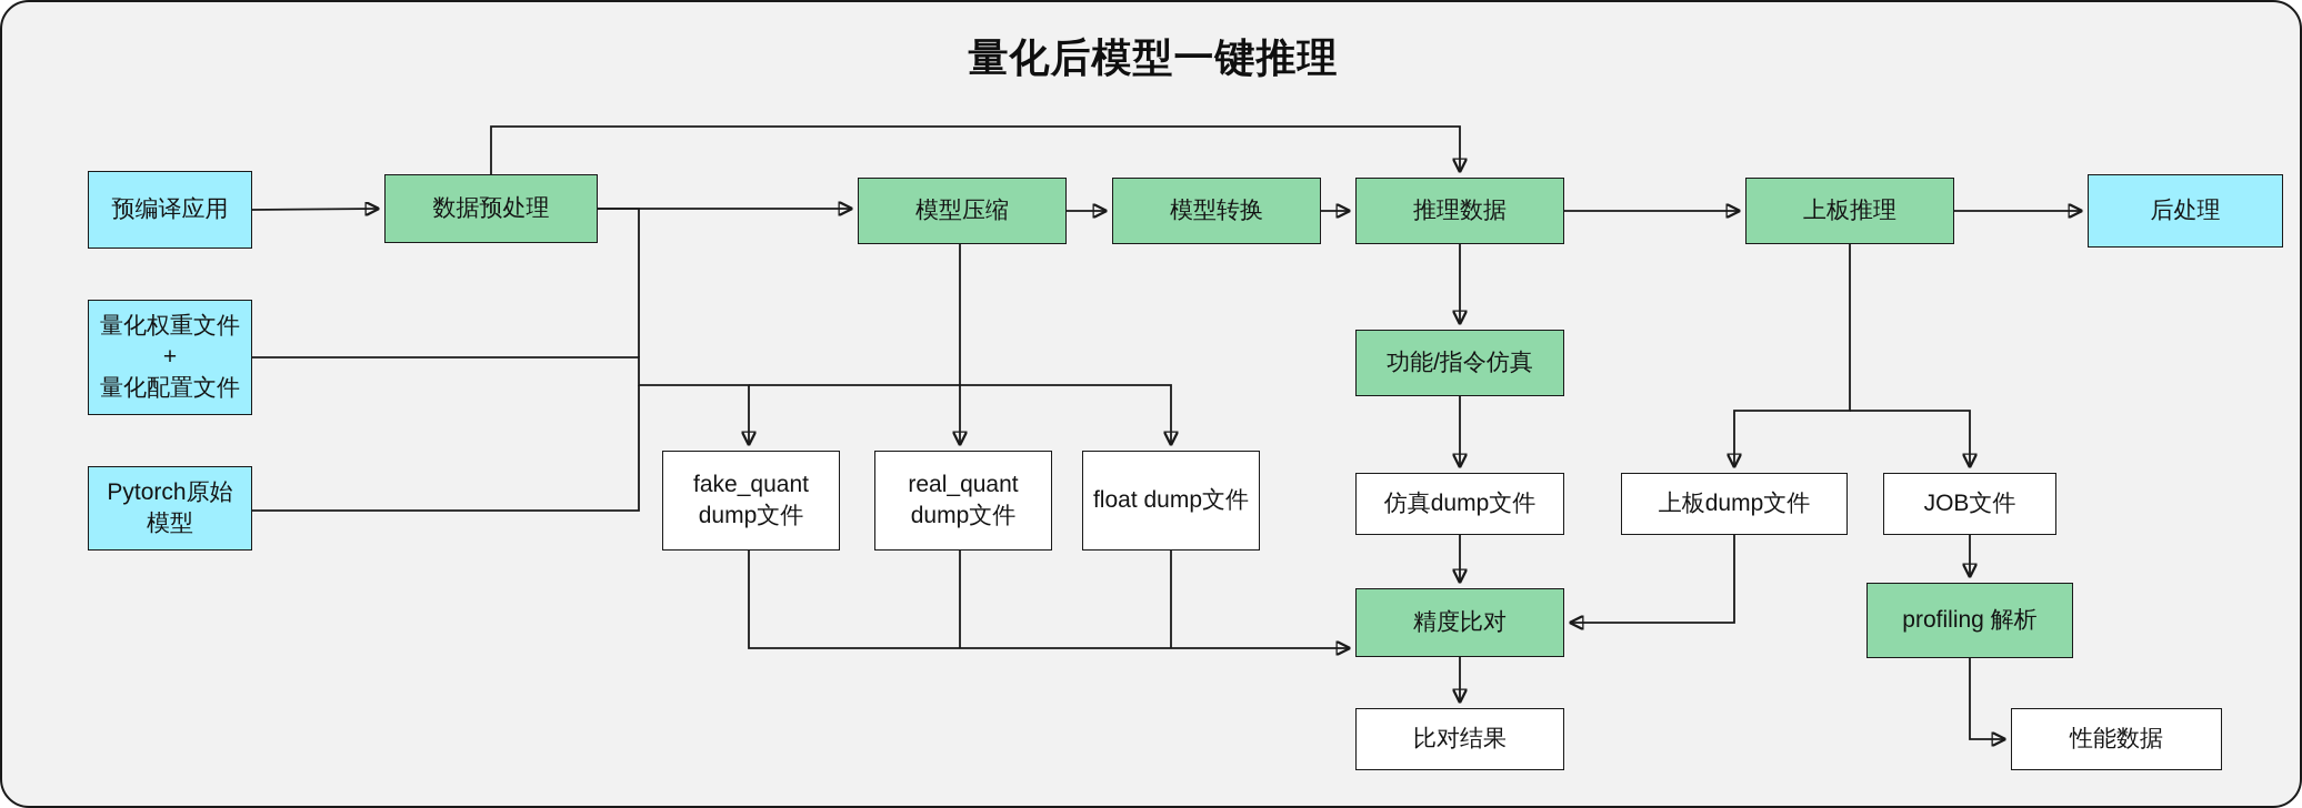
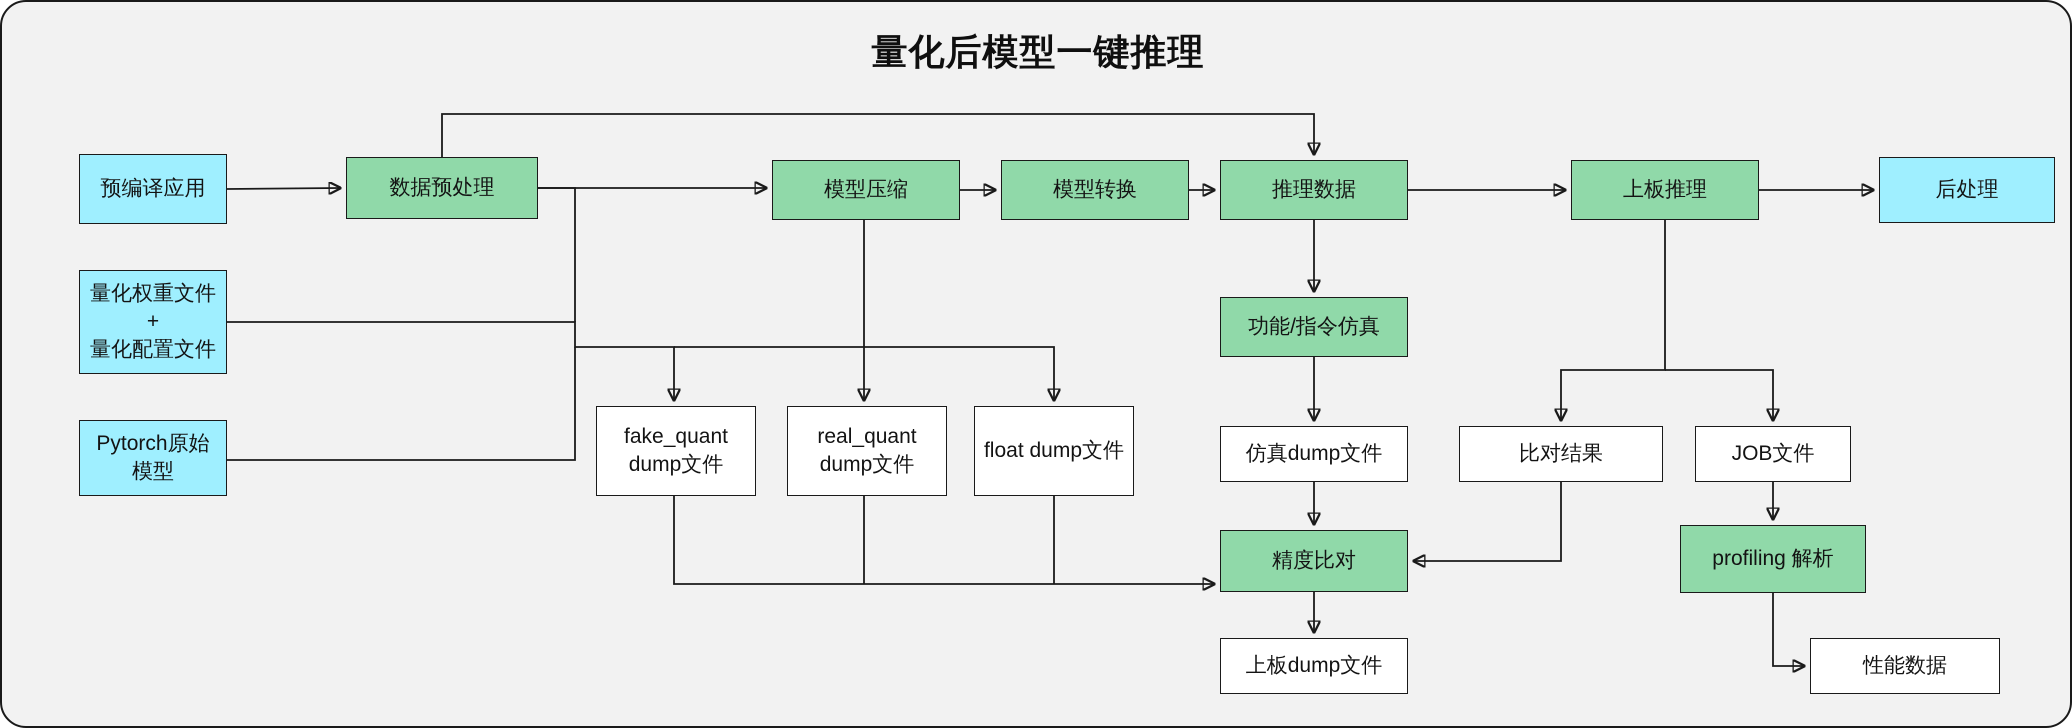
  量化后模型一键推理
  预编译应用
  量化权重文件
  +
  量化配置文件
  Pytorch原始
  模型
  数据预处理
  模型压缩
  模型转换
  推理数据
  上板推理
  后处理
  功能/指令仿真
  fake_quant
  dump文件
  real_quant
  dump文件
  float dump文件
  仿真dump文件
- 上板dump文件
+ 比对结果
  JOB文件
  精度比对
  profiling 解析
- 比对结果
+ 上板dump文件
  性能数据
